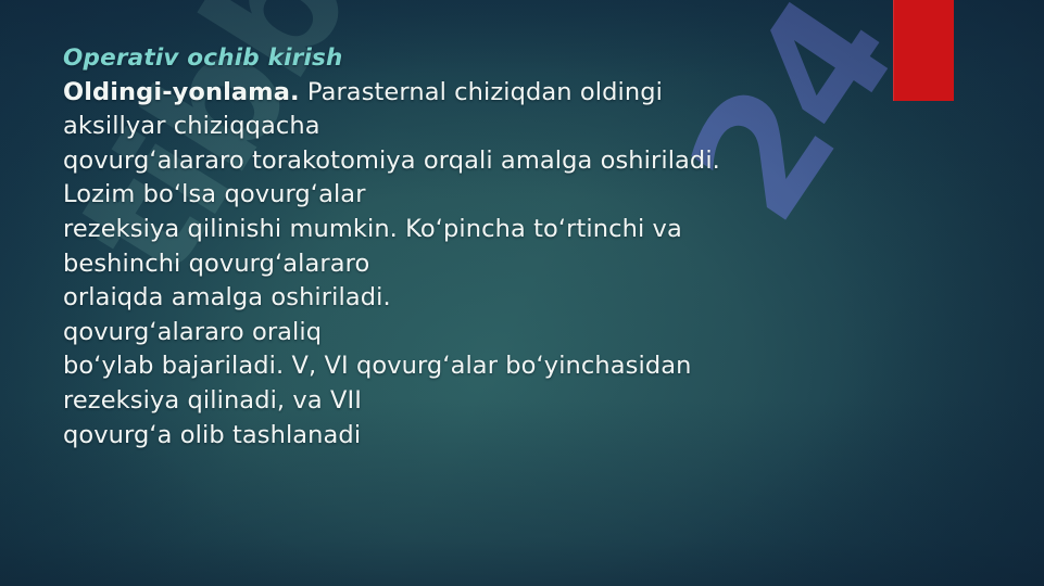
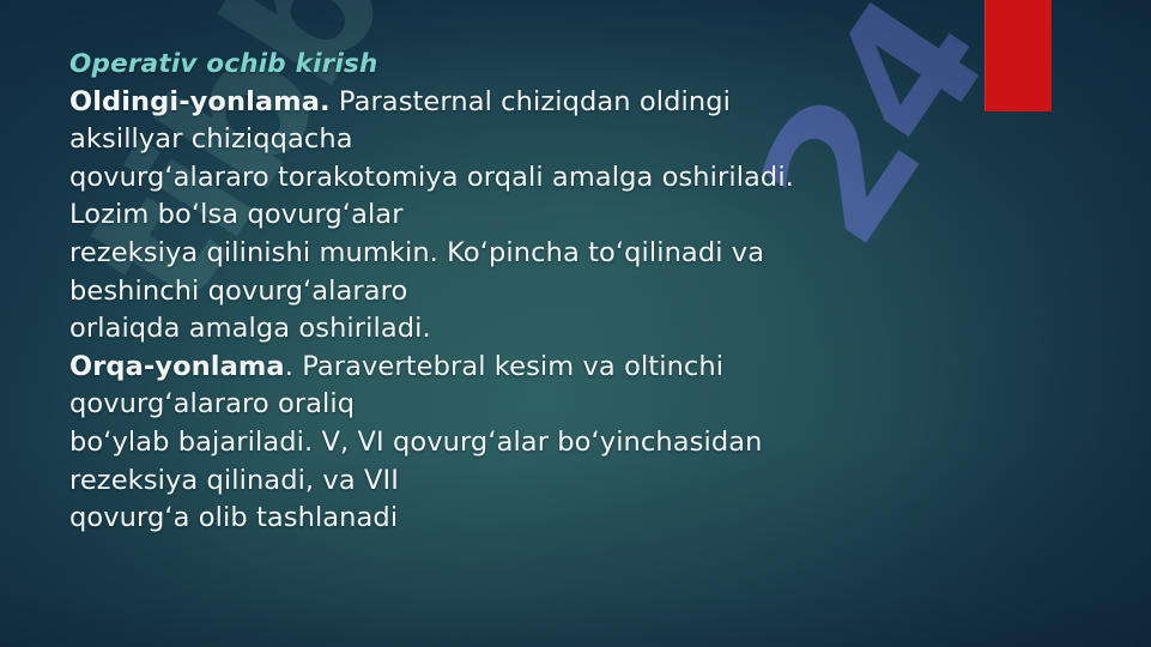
  Operativ ochib kirish
  Oldingi-yonlama. Parasternal chiziqdan oldingi
  aksillyar chiziqqacha
  qovurg‘alararo torakotomiya orqali amalga oshiriladi.
  Lozim bo‘lsa qovurg‘alar
- rezeksiya qilinishi mumkin. Ko‘pincha to‘rtinchi va
+ rezeksiya qilinishi mumkin. Ko‘pincha to‘qilinadi va
  beshinchi qovurg‘alararo
  orlaiqda amalga oshiriladi.
+ Orqa-yonlama. Paravertebral kesim va oltinchi
  qovurg‘alararo oraliq
  bo‘ylab bajariladi. V, VI qovurg‘alar bo‘yinchasidan
  rezeksiya qilinadi, va VII
  qovurg‘a olib tashlanadi
